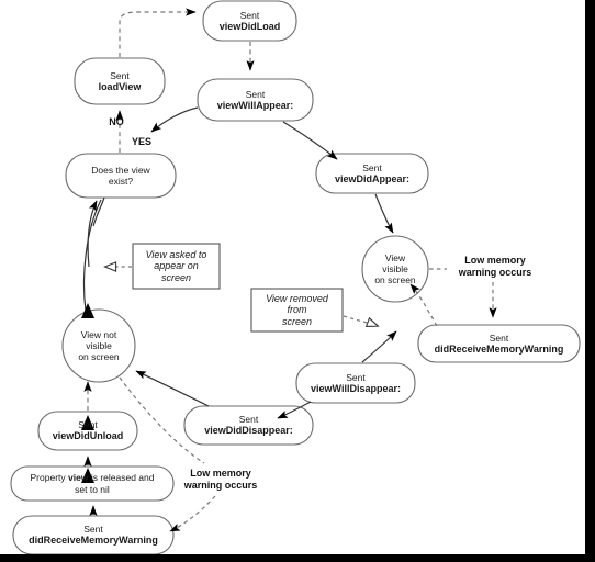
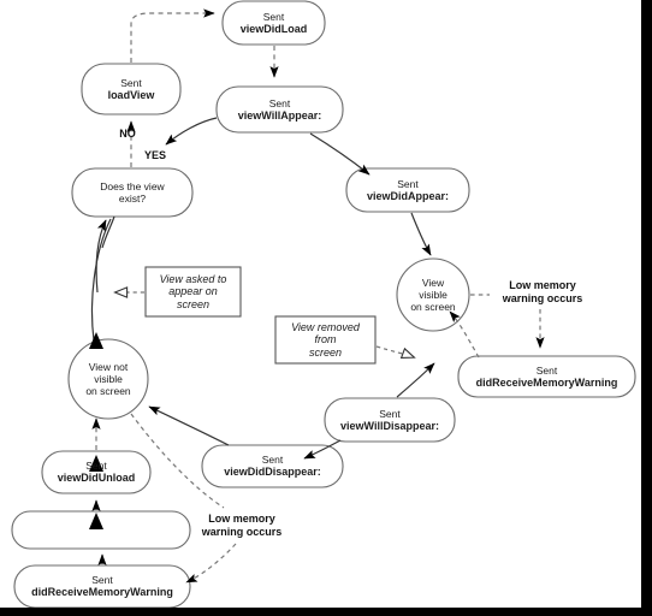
  Sent
  viewDidLoad
  Sent
  loadView
  Sent
  viewWillAppear:
  Does the view
  exist?
  Sent
  viewDidAppear:
  View asked to
  appear on
  screen
  View
  visible
  on screen
  View removed
  from
  screen
  Sent
  didReceiveMemoryWarning
  View not
  visible
  on screen
  Sent
  viewWillDisappear:
  Sent
  viewDidDisappear:
  Sent
  viewDidUnload
- Property view is released and
- set to nil
  Sent
  didReceiveMemoryWarning
  NO
  YES
  Low memory
  warning occurs
  Low memory
  warning occurs
